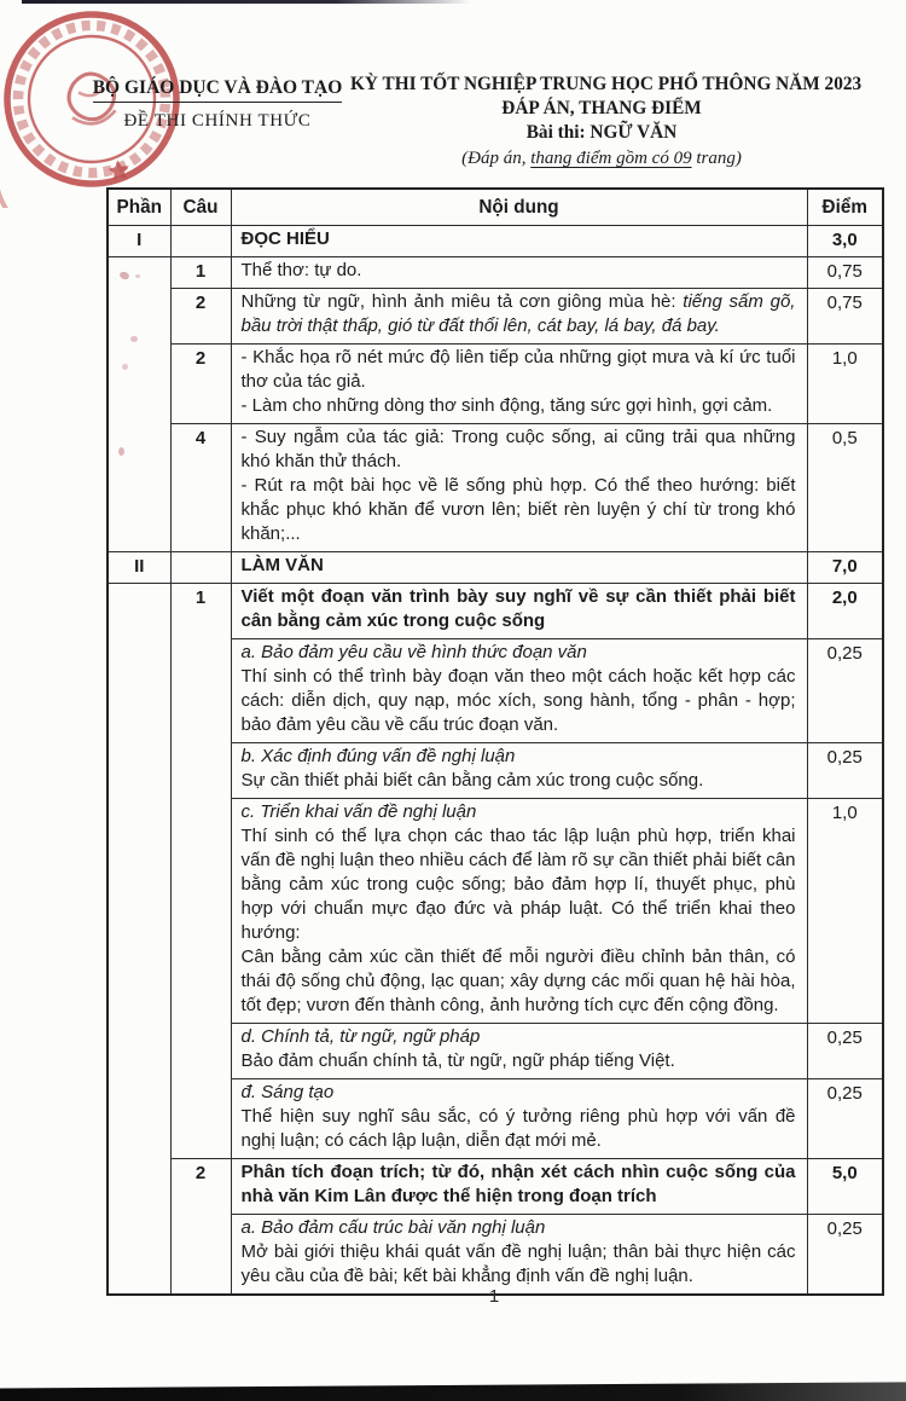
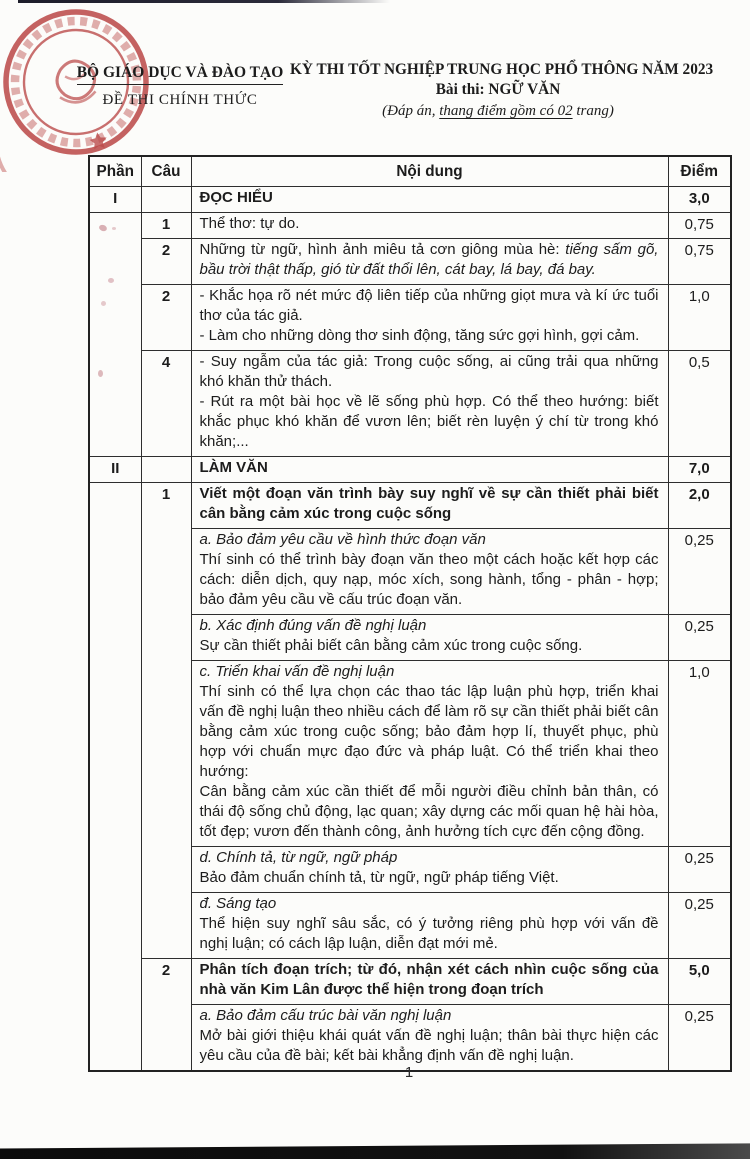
  BỘ GIÁO DỤC VÀ ĐÀO TẠO
  ĐỀ THI CHÍNH THỨC
  KỲ THI TỐT NGHIỆP TRUNG HỌC PHỔ THÔNG NĂM 2023
- ĐÁP ÁN, THANG ĐIỂM
  Bài thi: NGỮ VĂN
- (Đáp án, thang điểm gồm có 09 trang)
+ (Đáp án, thang điểm gồm có 02 trang)
  Phần	Câu	Nội dung	Điểm
  I		ĐỌC HIỂU	3,0
  	1	Thể thơ: tự do.	0,75
  2	Những từ ngữ, hình ảnh miêu tả cơn giông mùa hè: tiếng sấm gõ, bầu trời thật thấp, gió từ đất thổi lên, cát bay, lá bay, đá bay.	0,75
  2	- Khắc họa rõ nét mức độ liên tiếp của những giọt mưa và kí ức tuổi thơ của tác giả.- Làm cho những dòng thơ sinh động, tăng sức gợi hình, gợi cảm.	1,0
  4	- Suy ngẫm của tác giả: Trong cuộc sống, ai cũng trải qua những khó khăn thử thách.- Rút ra một bài học về lẽ sống phù hợp. Có thể theo hướng: biết khắc phục khó khăn để vươn lên; biết rèn luyện ý chí từ trong khó khăn;...	0,5
  II		LÀM VĂN	7,0
  	1	Viết một đoạn văn trình bày suy nghĩ về sự cần thiết phải biết cân bằng cảm xúc trong cuộc sống	2,0
  a. Bảo đảm yêu cầu về hình thức đoạn vănThí sinh có thể trình bày đoạn văn theo một cách hoặc kết hợp các cách: diễn dịch, quy nạp, móc xích, song hành, tổng - phân - hợp; bảo đảm yêu cầu về cấu trúc đoạn văn.	0,25
  b. Xác định đúng vấn đề nghị luậnSự cần thiết phải biết cân bằng cảm xúc trong cuộc sống.	0,25
  c. Triển khai vấn đề nghị luậnThí sinh có thể lựa chọn các thao tác lập luận phù hợp, triển khai vấn đề nghị luận theo nhiều cách để làm rõ sự cần thiết phải biết cân bằng cảm xúc trong cuộc sống; bảo đảm hợp lí, thuyết phục, phù hợp với chuẩn mực đạo đức và pháp luật. Có thể triển khai theo hướng:Cân bằng cảm xúc cần thiết để mỗi người điều chỉnh bản thân, có thái độ sống chủ động, lạc quan; xây dựng các mối quan hệ hài hòa, tốt đẹp; vươn đến thành công, ảnh hưởng tích cực đến cộng đồng.	1,0
  d. Chính tả, từ ngữ, ngữ phápBảo đảm chuẩn chính tả, từ ngữ, ngữ pháp tiếng Việt.	0,25
  đ. Sáng tạoThể hiện suy nghĩ sâu sắc, có ý tưởng riêng phù hợp với vấn đề nghị luận; có cách lập luận, diễn đạt mới mẻ.	0,25
  2	Phân tích đoạn trích; từ đó, nhận xét cách nhìn cuộc sống của nhà văn Kim Lân được thể hiện trong đoạn trích	5,0
  a. Bảo đảm cấu trúc bài văn nghị luậnMở bài giới thiệu khái quát vấn đề nghị luận; thân bài thực hiện các yêu cầu của đề bài; kết bài khẳng định vấn đề nghị luận.	0,25
  1
